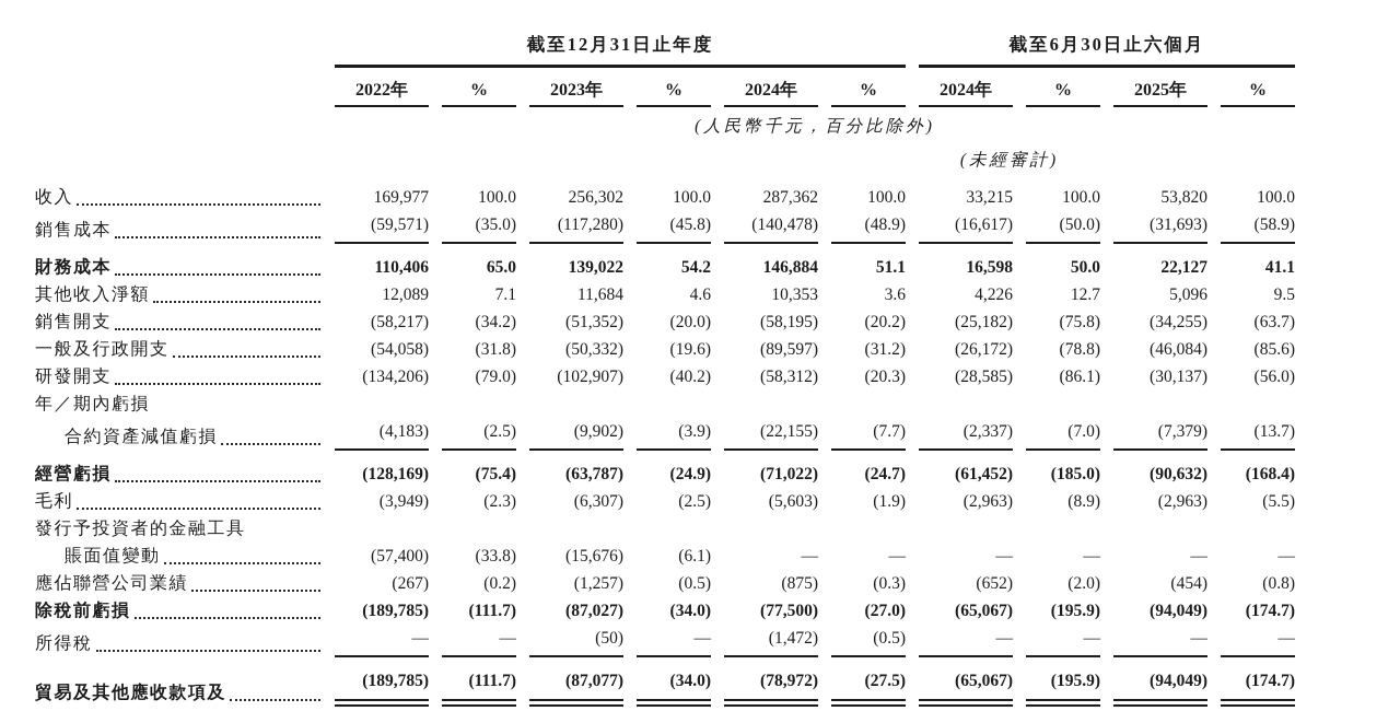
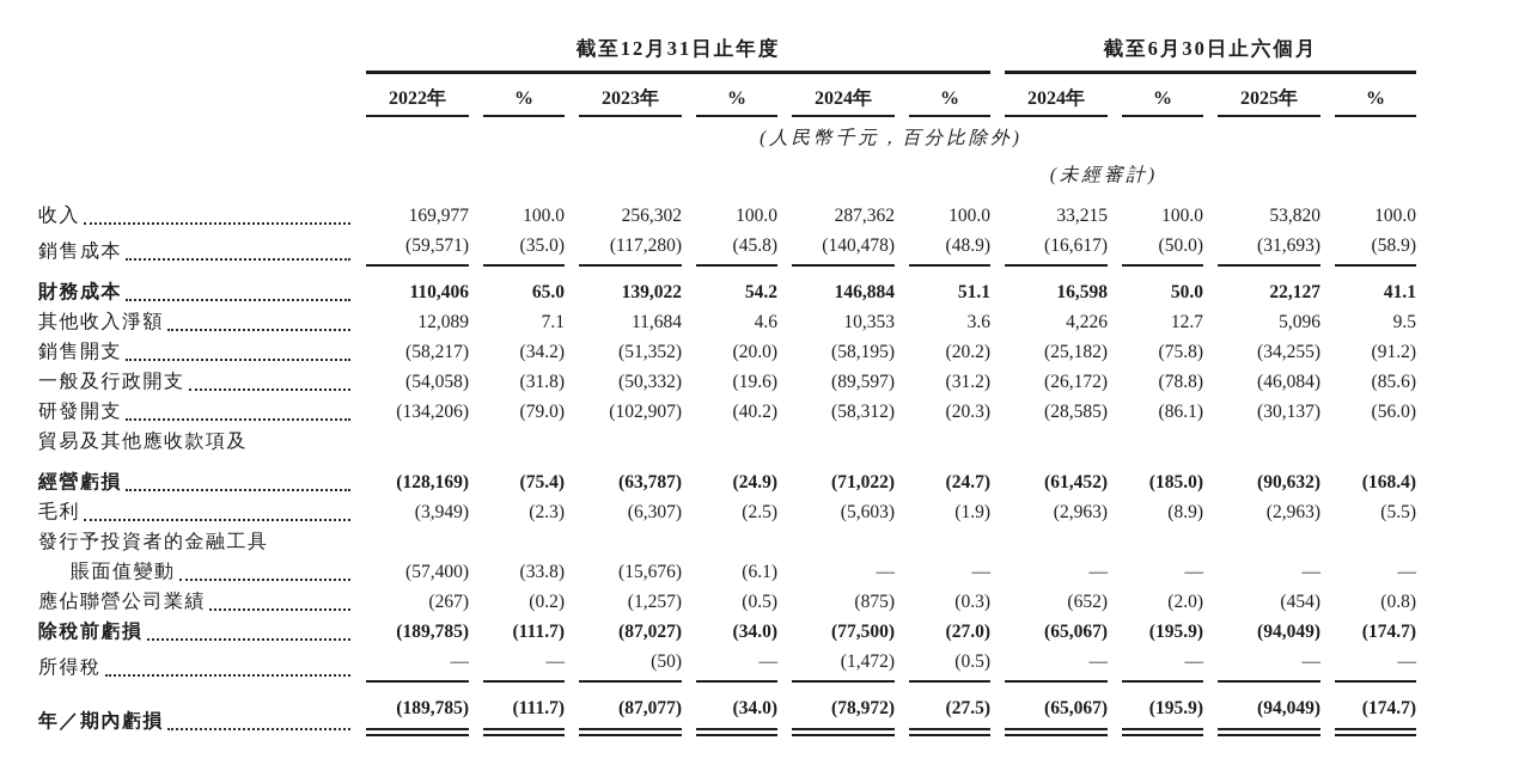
  	截至12月31日止年度	截至6月30日止六個月
  	2022年	%	2023年	%	2024年	%	2024年	%	2025年	%
  	(人民幣千元，百分比除外)
  		(未經審計)
  收入	169,977	100.0	256,302	100.0	287,362	100.0	33,215	100.0	53,820	100.0
  銷售成本	(59,571)	(35.0)	(117,280)	(45.8)	(140,478)	(48.9)	(16,617)	(50.0)	(31,693)	(58.9)
  財務成本	110,406	65.0	139,022	54.2	146,884	51.1	16,598	50.0	22,127	41.1
  其他收入淨額	12,089	7.1	11,684	4.6	10,353	3.6	4,226	12.7	5,096	9.5
- 銷售開支	(58,217)	(34.2)	(51,352)	(20.0)	(58,195)	(20.2)	(25,182)	(75.8)	(34,255)	(63.7)
+ 銷售開支	(58,217)	(34.2)	(51,352)	(20.0)	(58,195)	(20.2)	(25,182)	(75.8)	(34,255)	(91.2)
  一般及行政開支	(54,058)	(31.8)	(50,332)	(19.6)	(89,597)	(31.2)	(26,172)	(78.8)	(46,084)	(85.6)
  研發開支	(134,206)	(79.0)	(102,907)	(40.2)	(58,312)	(20.3)	(28,585)	(86.1)	(30,137)	(56.0)
- 年／期內虧損
+ 貿易及其他應收款項及
- 合約資產減值虧損	(4,183)	(2.5)	(9,902)	(3.9)	(22,155)	(7.7)	(2,337)	(7.0)	(7,379)	(13.7)
  經營虧損	(128,169)	(75.4)	(63,787)	(24.9)	(71,022)	(24.7)	(61,452)	(185.0)	(90,632)	(168.4)
  毛利	(3,949)	(2.3)	(6,307)	(2.5)	(5,603)	(1.9)	(2,963)	(8.9)	(2,963)	(5.5)
  發行予投資者的金融工具
  賬面值變動	(57,400)	(33.8)	(15,676)	(6.1)	—	—	—	—	—	—
  應佔聯營公司業績	(267)	(0.2)	(1,257)	(0.5)	(875)	(0.3)	(652)	(2.0)	(454)	(0.8)
  除稅前虧損	(189,785)	(111.7)	(87,027)	(34.0)	(77,500)	(27.0)	(65,067)	(195.9)	(94,049)	(174.7)
  所得稅	—	—	(50)	—	(1,472)	(0.5)	—	—	—	—
- 貿易及其他應收款項及	(189,785)	(111.7)	(87,077)	(34.0)	(78,972)	(27.5)	(65,067)	(195.9)	(94,049)	(174.7)
+ 年／期內虧損	(189,785)	(111.7)	(87,077)	(34.0)	(78,972)	(27.5)	(65,067)	(195.9)	(94,049)	(174.7)
